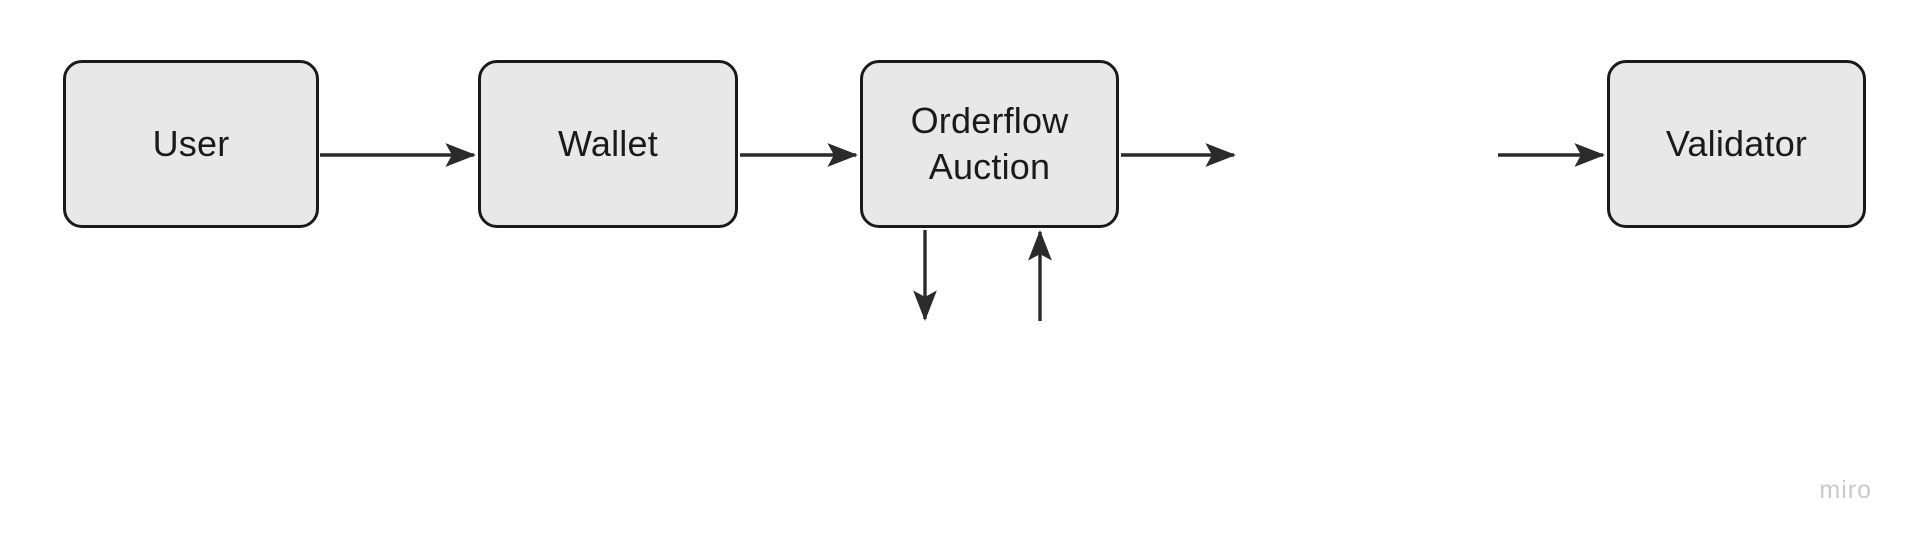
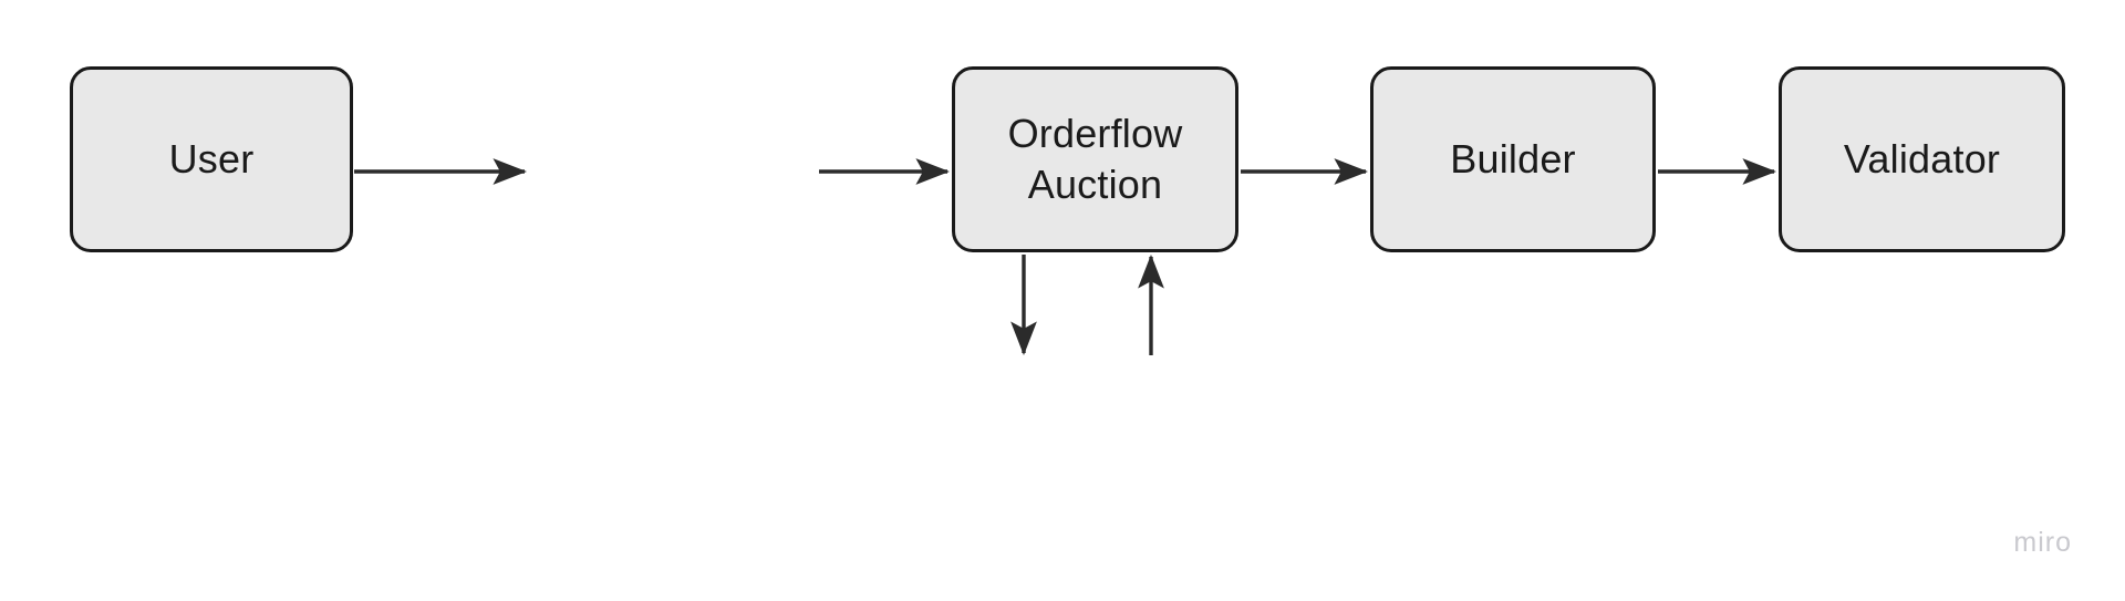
  User
- Wallet
  Orderflow
  Auction
+ Builder
  Validator
  miro
